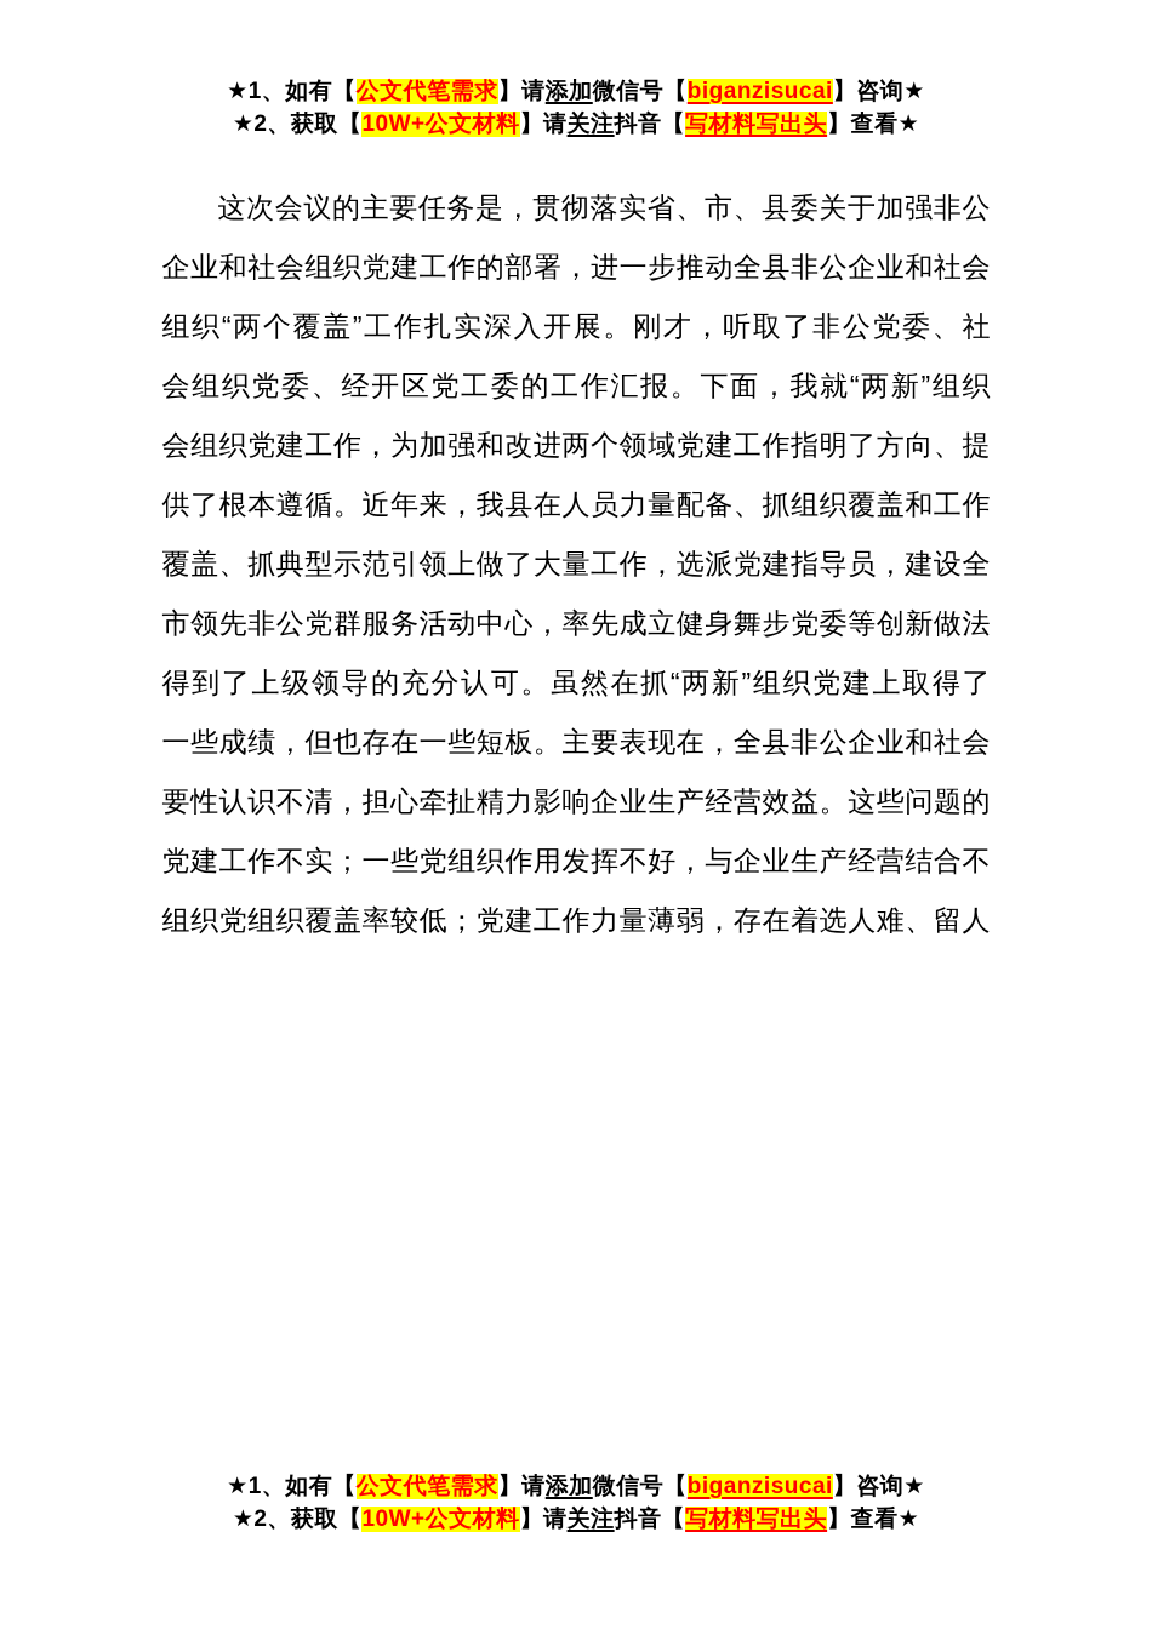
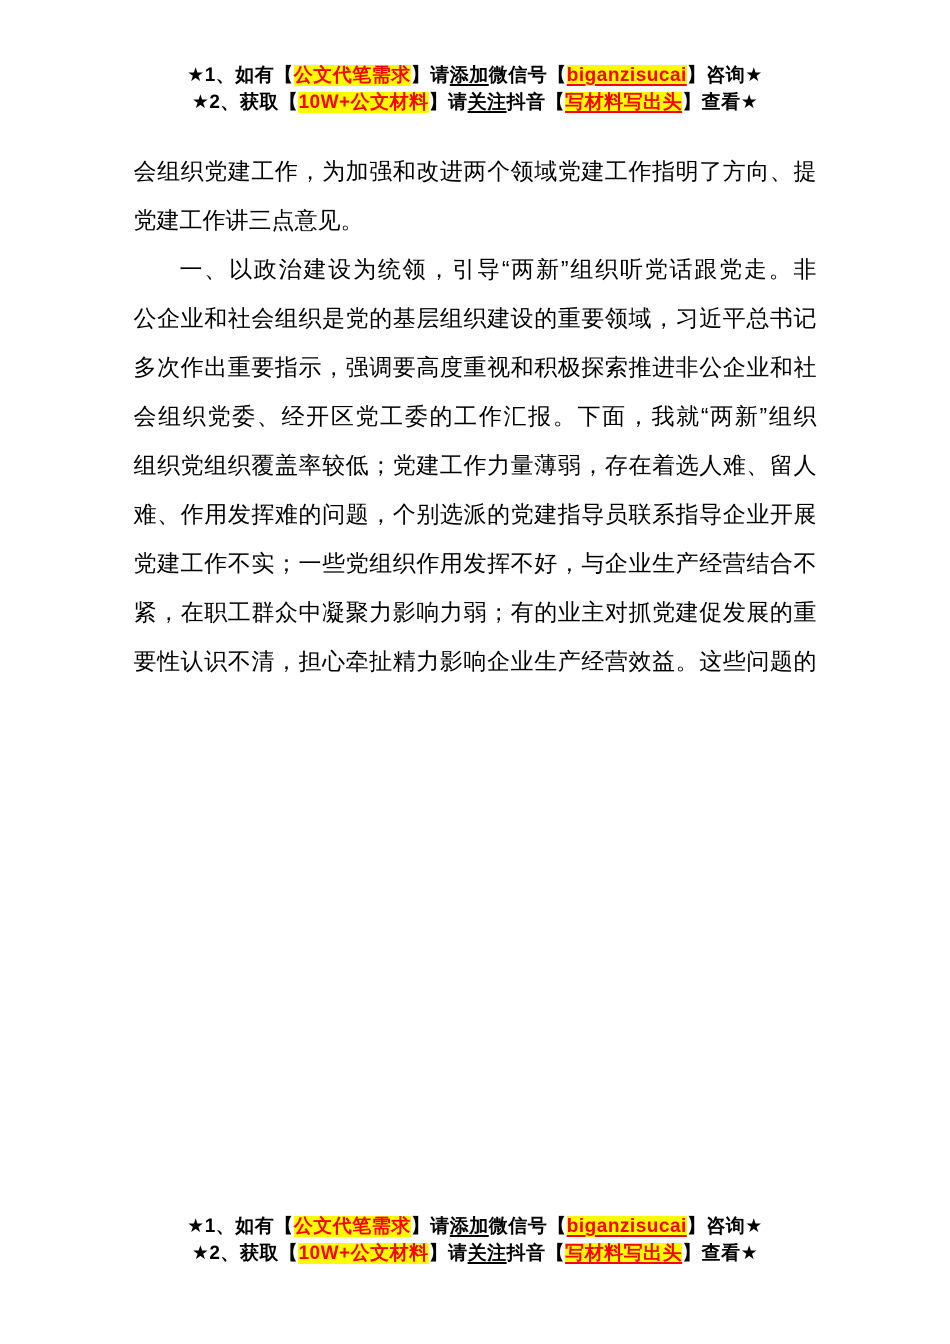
  ★1、如有【公文代笔需求】请添加微信号【biganzisucai】咨询★
  ★2、获取【10W+公文材料】请关注抖音【写材料写出头】查看★
- 这次会议的主要任务是，贯彻落实省、市、县委关于加强非公
- 企业和社会组织党建工作的部署，进一步推动全县非公企业和社会
- 组织“两个覆盖”工作扎实深入开展。刚才，听取了非公党委、社
- 会组织党委、经开区党工委的工作汇报。下面，我就“两新”组织
+ 会组织党建工作，为加强和改进两个领域党建工作指明了方向、提
+ 党建工作讲三点意见。
+ 一、以政治建设为统领，引导“两新”组织听党话跟党走。非
+ 公企业和社会组织是党的基层组织建设的重要领域，习近平总书记
+ 多次作出重要指示，强调要高度重视和积极探索推进非公企业和社
- 会组织党建工作，为加强和改进两个领域党建工作指明了方向、提
+ 会组织党委、经开区党工委的工作汇报。下面，我就“两新”组织
- 供了根本遵循。近年来，我县在人员力量配备、抓组织覆盖和工作
- 覆盖、抓典型示范引领上做了大量工作，选派党建指导员，建设全
- 市领先非公党群服务活动中心，率先成立健身舞步党委等创新做法
- 得到了上级领导的充分认可。虽然在抓“两新”组织党建上取得了
- 一些成绩，但也存在一些短板。主要表现在，全县非公企业和社会
- 要性认识不清，担心牵扯精力影响企业生产经营效益。这些问题的
+ 组织党组织覆盖率较低；党建工作力量薄弱，存在着选人难、留人
+ 难、作用发挥难的问题，个别选派的党建指导员联系指导企业开展
  党建工作不实；一些党组织作用发挥不好，与企业生产经营结合不
+ 紧，在职工群众中凝聚力影响力弱；有的业主对抓党建促发展的重
- 组织党组织覆盖率较低；党建工作力量薄弱，存在着选人难、留人
+ 要性认识不清，担心牵扯精力影响企业生产经营效益。这些问题的
  ★1、如有【公文代笔需求】请添加微信号【biganzisucai】咨询★
  ★2、获取【10W+公文材料】请关注抖音【写材料写出头】查看★
